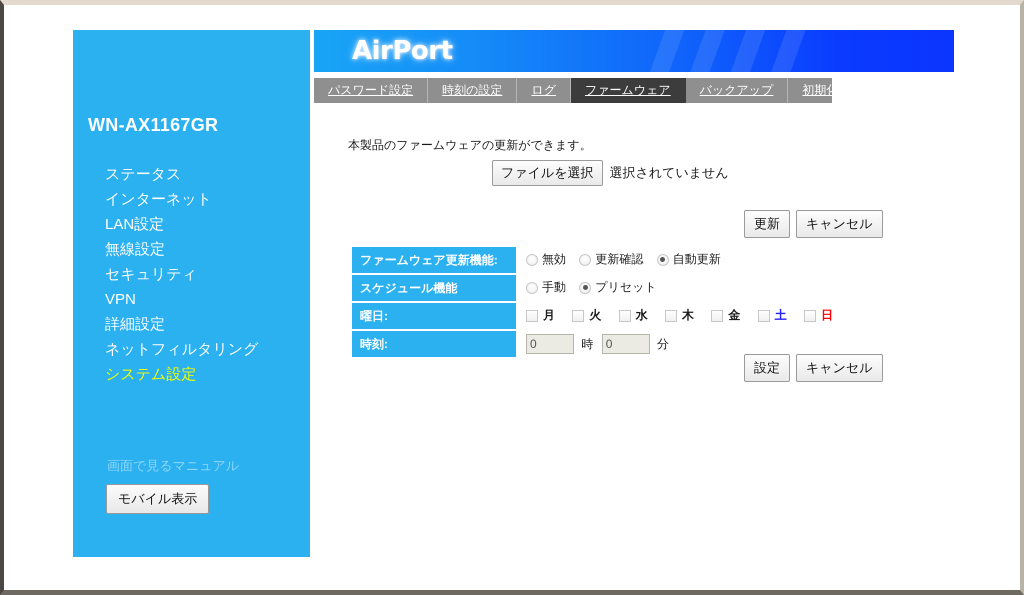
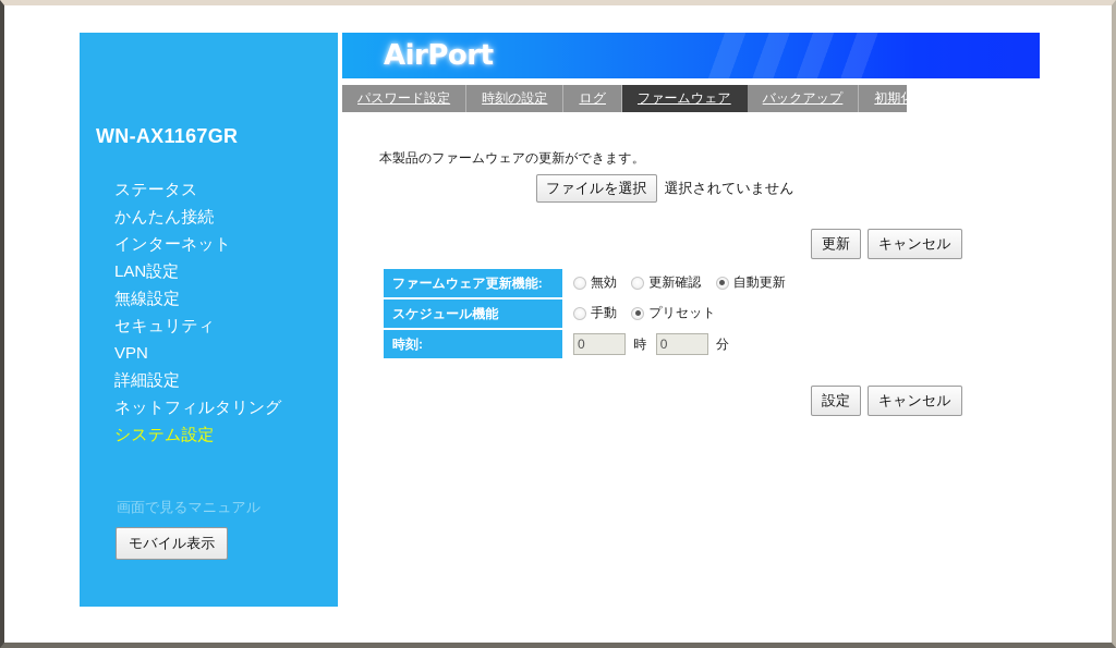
  WN-AX1167GR
  ステータス
+ かんたん接続
  インターネット
  LAN設定
  無線設定
  セキュリティ
  VPN
  詳細設定
  ネットフィルタリング
  システム設定
  画面で見るマニュアル
  モバイル表示
  AirPort
  パスワード設定
  時刻の設定
  ログ
  ファームウェア
  バックアップ
  初期化
  本製品のファームウェアの更新ができます。
  ファイルを選択
  選択されていません
  更新
  キャンセル
  ファームウェア更新機能:	無効 更新確認 自動更新
  スケジュール機能	手動 プリセット
- 曜日:	月 火 水 木 金 土 日
  時刻:	0 時 0 分
  設定
  キャンセル
